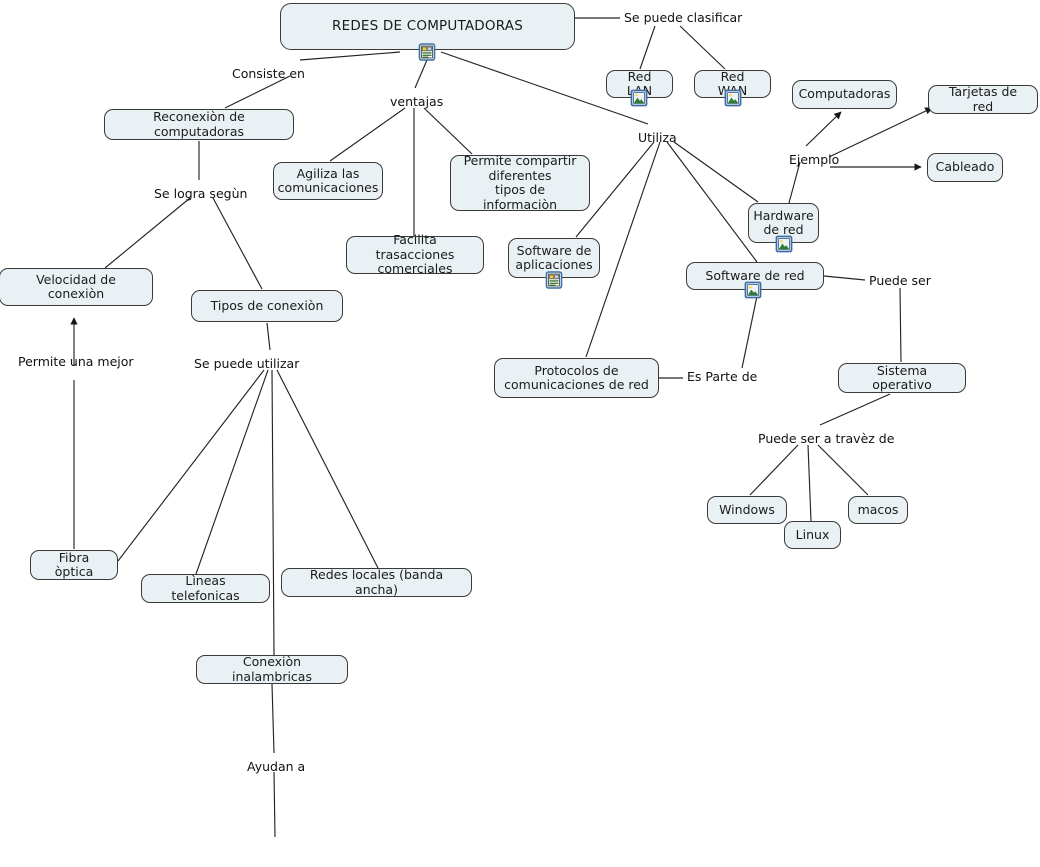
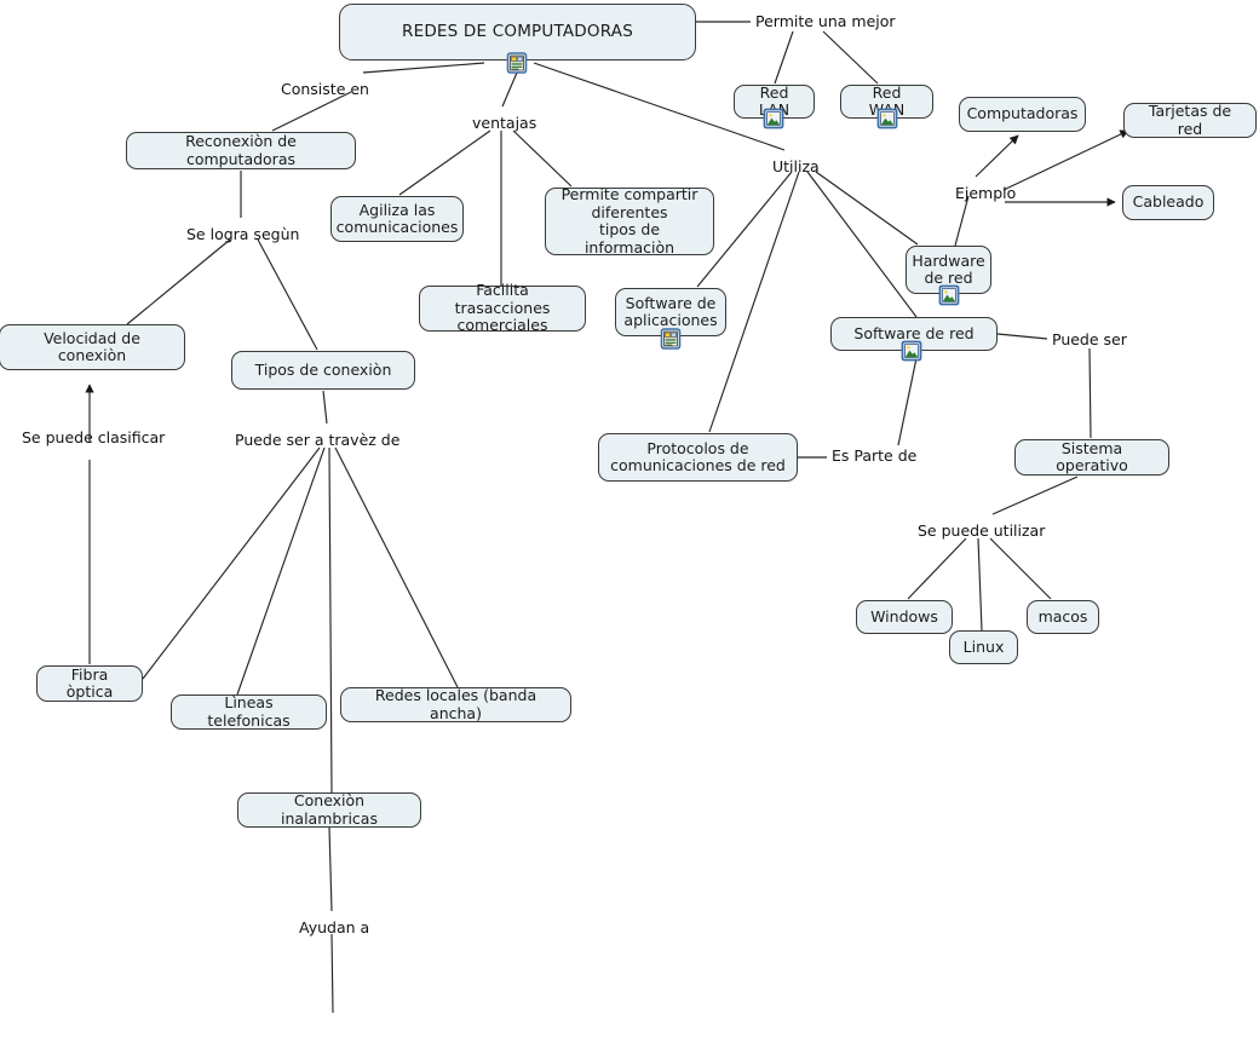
  REDES DE COMPUTADORAS
  Reconexiòn de computadoras
  Velocidad de conexiòn
  Tipos de conexiòn
  Fibra òptica
  Lìneas telefonicas
  Redes locales (banda ancha)
  Conexiòn inalambricas
  Agiliza las
  comunicaciones
  Facilita trasacciones
  comerciales
  Permite compartir
  diferentes
  tipos de informaciòn
  Software de
  aplicaciones
  Red LN
  Red WN
  Protocolos de
  comunicaciones de red
  Hardware
  de red
  Software de red
  Computadoras
  Tarjetas de red
  Cableado
  Sistema operativo
  Windows
  Linux
  macos
  Consiste en
  Se logra segùn
- Permite una mejor
+ Se puede clasificar
- Se puede utilizar
+ Puede ser a travèz de
  Ayudan a
  ventajas
- Se puede clasificar
+ Permite una mejor
  Utiliza
  Ejemplo
  Es Parte de
  Puede ser
- Puede ser a travèz de
+ Se puede utilizar
